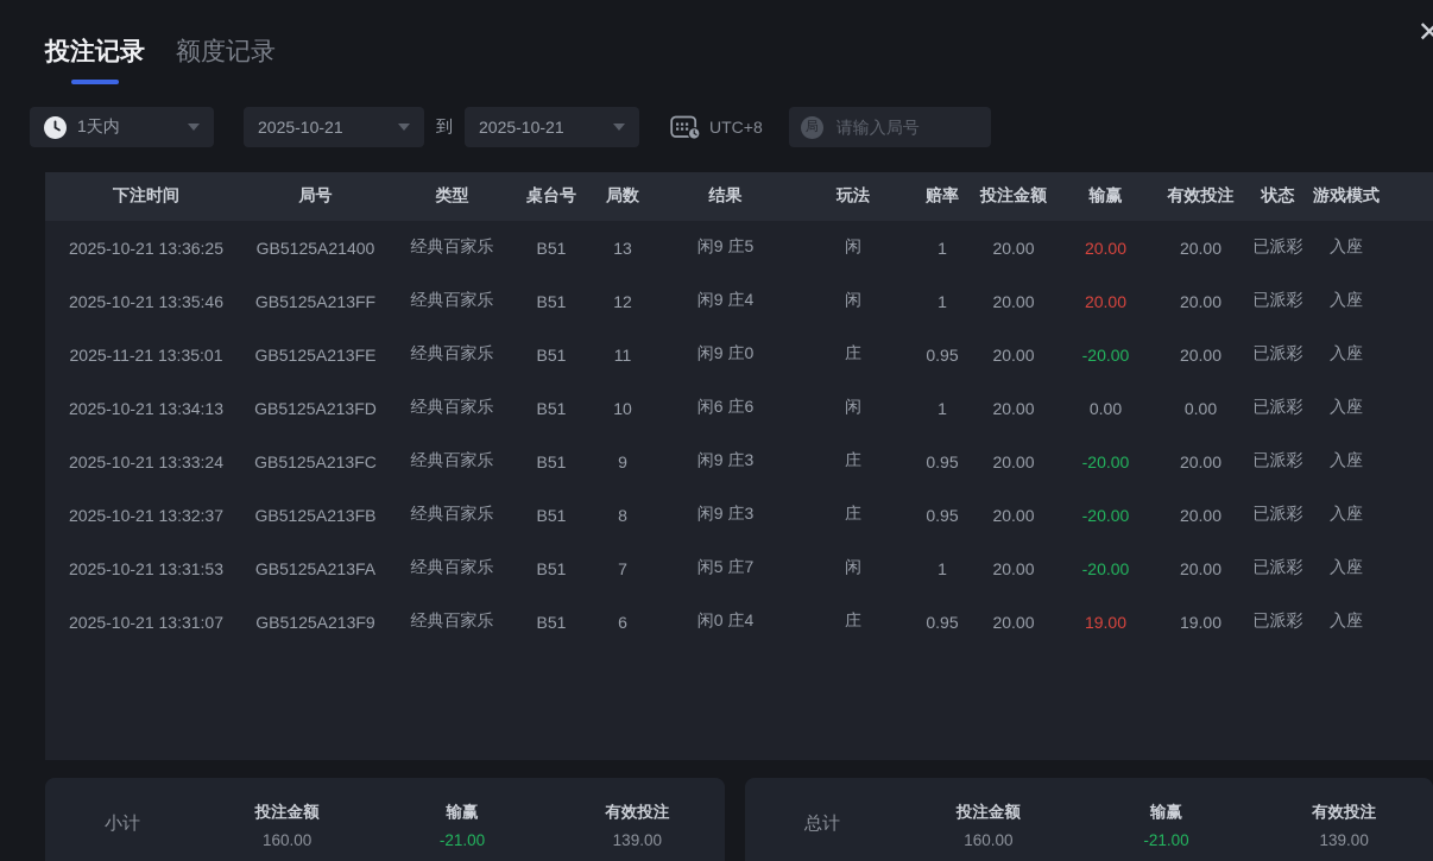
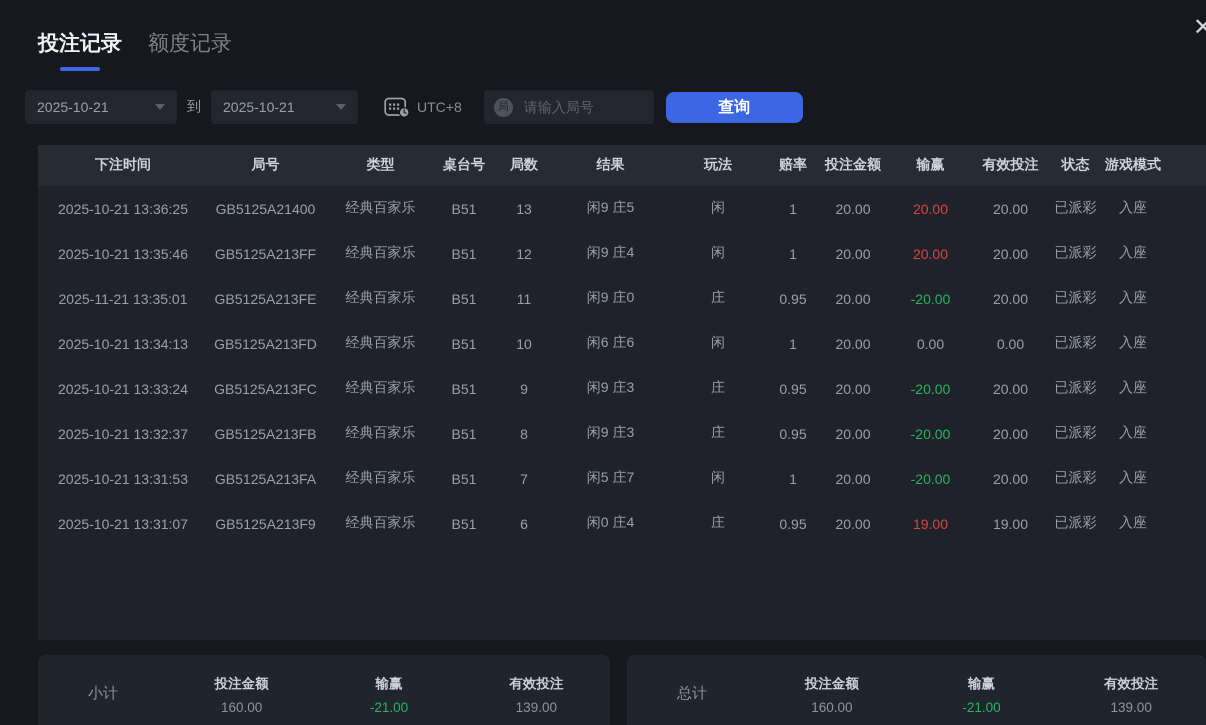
  ✕
  投注记录
  额度记录
- 1天内
  2025-10-21
  到
  2025-10-21
  UTC+8
  局
  请输入局号
+ 查询
  下注时间
  局号
  类型
  桌台号
  局数
  结果
  玩法
  赔率
  投注金额
  输赢
  有效投注
  状态
  游戏模式
  2025-10-21 13:36:25
  GB5125A21400
  经典百家乐
  B51
  13
  闲9 庄5
  闲
  1
  20.00
  20.00
  20.00
  已派彩
  入座
  2025-10-21 13:35:46
  GB5125A213FF
  经典百家乐
  B51
  12
  闲9 庄4
  闲
  1
  20.00
  20.00
  20.00
  已派彩
  入座
  2025-11-21 13:35:01
  GB5125A213FE
  经典百家乐
  B51
  11
  闲9 庄0
  庄
  0.95
  20.00
  -20.00
  20.00
  已派彩
  入座
  2025-10-21 13:34:13
  GB5125A213FD
  经典百家乐
  B51
  10
  闲6 庄6
  闲
  1
  20.00
  0.00
  0.00
  已派彩
  入座
  2025-10-21 13:33:24
  GB5125A213FC
  经典百家乐
  B51
  9
  闲9 庄3
  庄
  0.95
  20.00
  -20.00
  20.00
  已派彩
  入座
  2025-10-21 13:32:37
  GB5125A213FB
  经典百家乐
  B51
  8
  闲9 庄3
  庄
  0.95
  20.00
  -20.00
  20.00
  已派彩
  入座
  2025-10-21 13:31:53
  GB5125A213FA
  经典百家乐
  B51
  7
  闲5 庄7
  闲
  1
  20.00
  -20.00
  20.00
  已派彩
  入座
  2025-10-21 13:31:07
  GB5125A213F9
  经典百家乐
  B51
  6
  闲0 庄4
  庄
  0.95
  20.00
  19.00
  19.00
  已派彩
  入座
  小计
  投注金额
  160.00
  输赢
  -21.00
  有效投注
  139.00
  总计
  投注金额
  160.00
  输赢
  -21.00
  有效投注
  139.00
